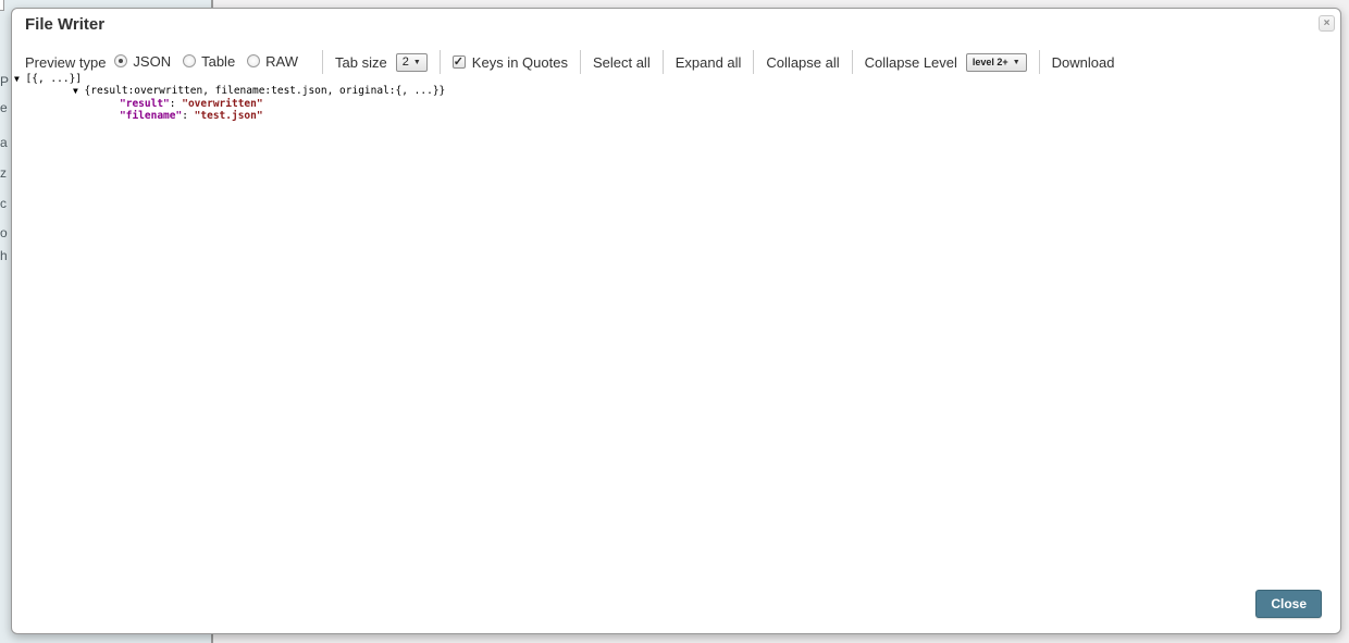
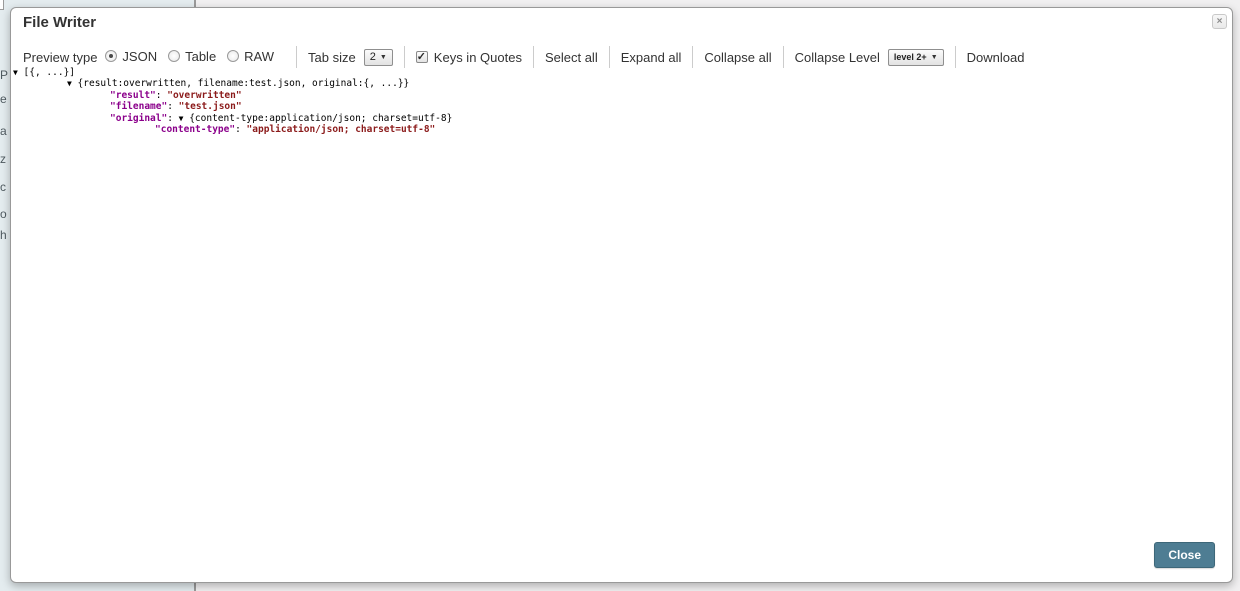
  P
  e
  a
  z
  c
  o
  h
  File Writer
  ×
  Preview type
  JSON
  Table
  RAW
  Tab size
  2
  ✓
  Keys in Quotes
  Select all
  Expand all
  Collapse all
  Collapse Level
  level 2+
  Download
  ▼ [{, ...}]
  ▼ {result:overwritten, filename:test.json, original:{, ...}}
  "result": "overwritten"
  "filename": "test.json"
+ "original": ▼ {content-type:application/json; charset=utf-8}
+ "content-type": "application/json; charset=utf-8"
  Close
